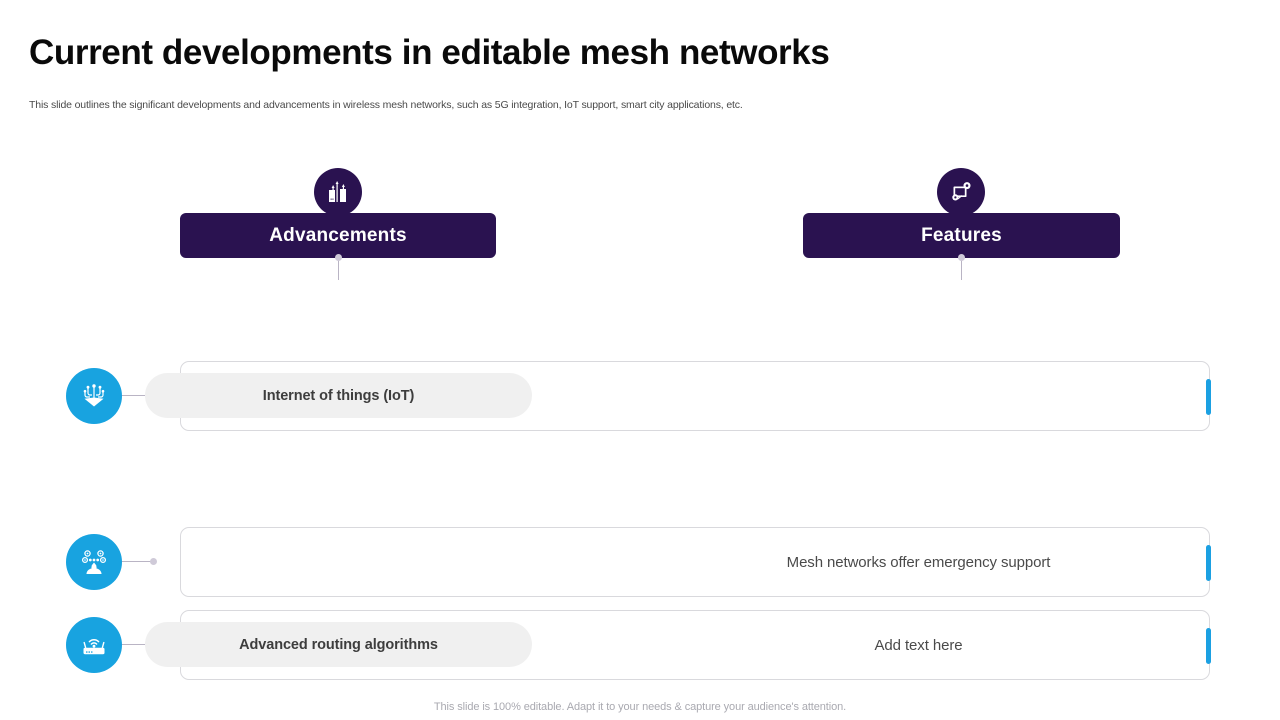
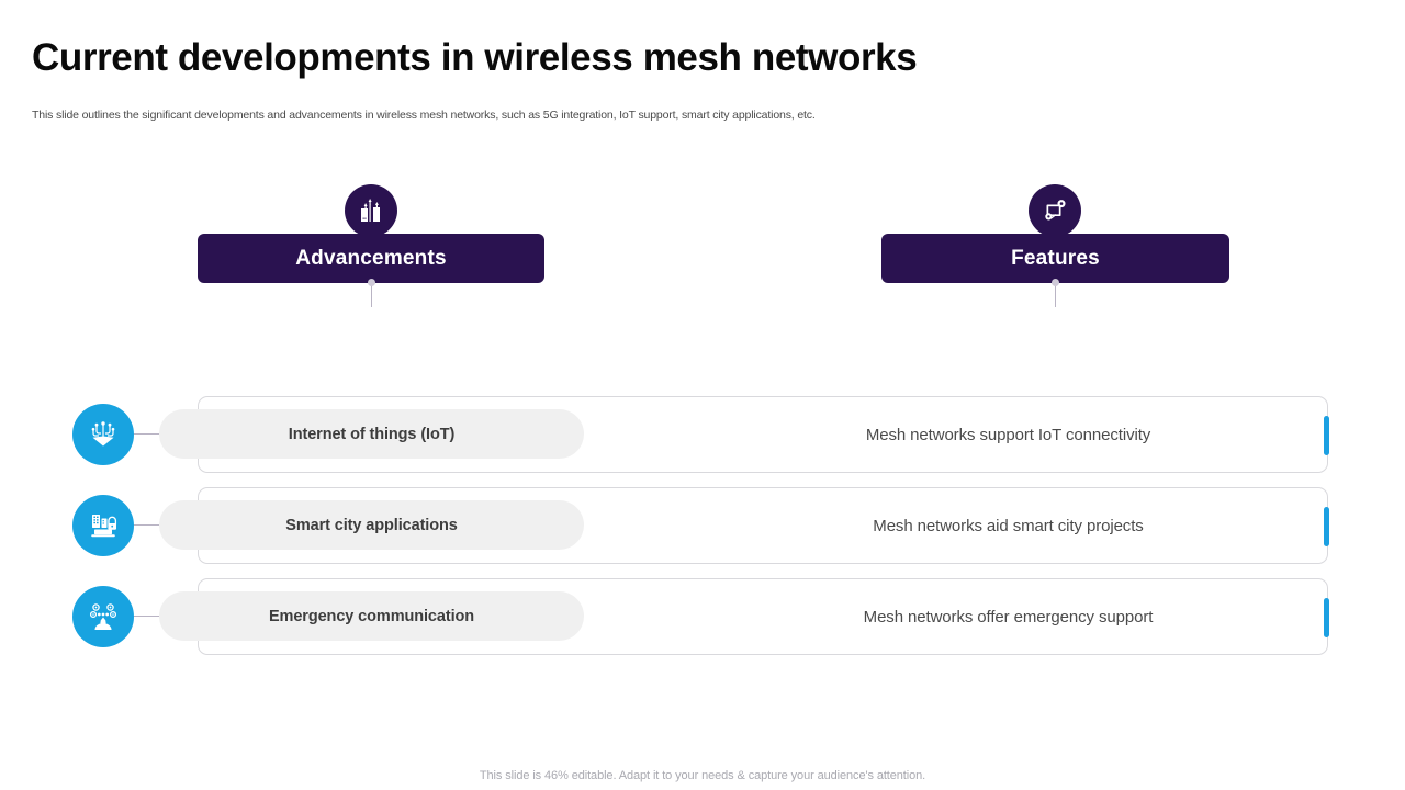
- Current developments in editable mesh networks
+ Current developments in wireless mesh networks
  This slide outlines the significant developments and advancements in wireless mesh networks, such as 5G integration, IoT support, smart city applications, etc.
  Advancements
  Features
  Internet of things (IoT)
+ Mesh networks support IoT connectivity
+ Smart city applications
+ Mesh networks aid smart city projects
+ Emergency communication
  Mesh networks offer emergency support
- Advanced routing algorithms
- Add text here
- This slide is 100% editable. Adapt it to your needs & capture your audience's attention.
+ This slide is 46% editable. Adapt it to your needs & capture your audience's attention.
